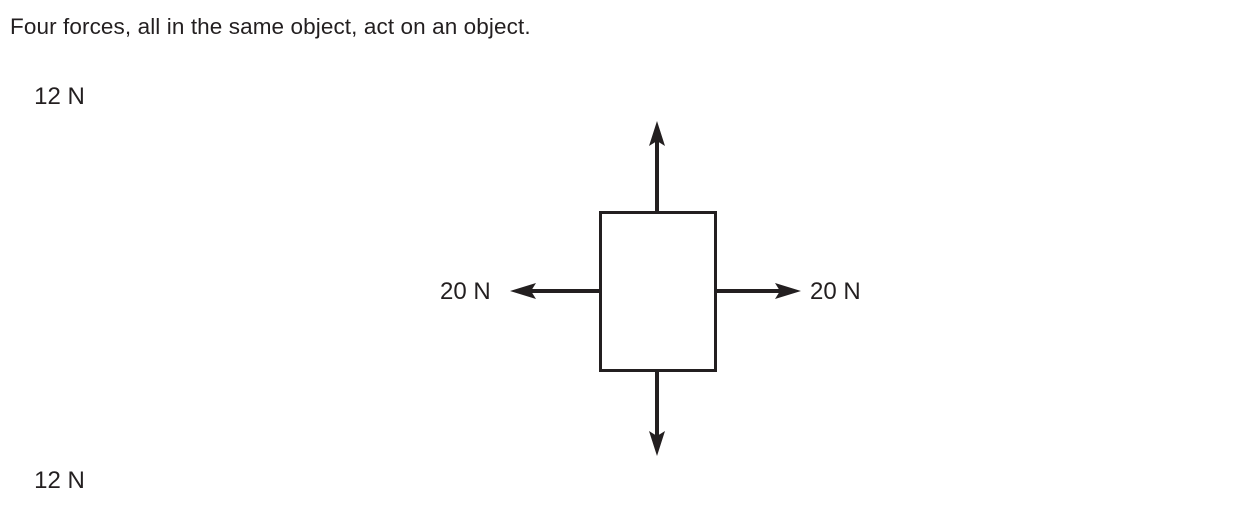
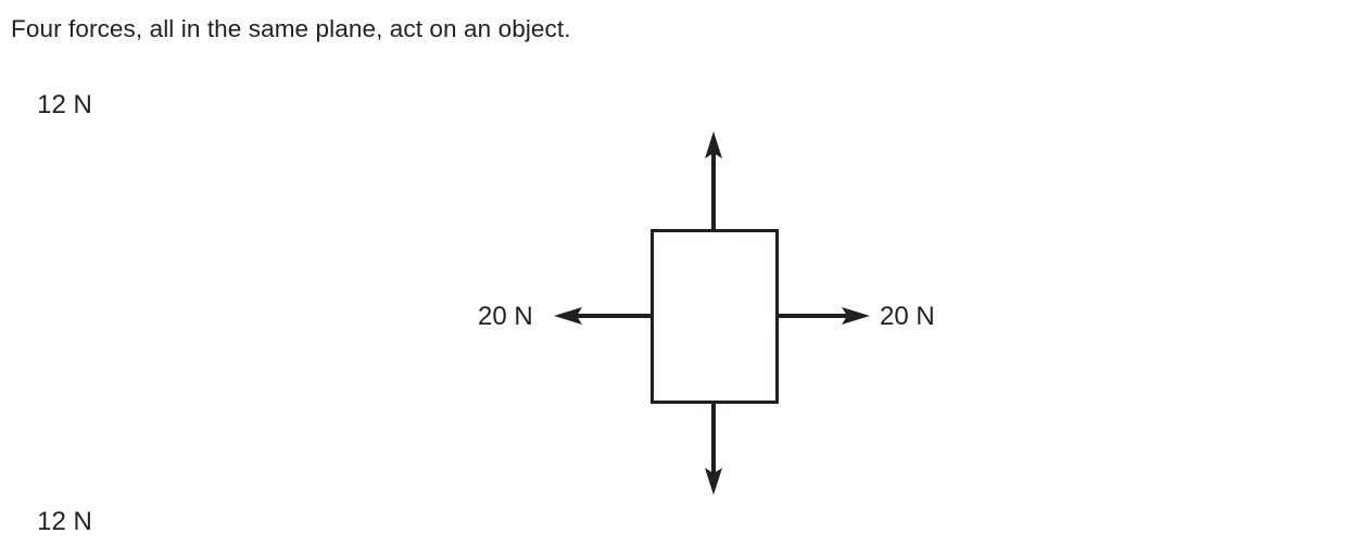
- Four forces, all in the same object, act on an object.
+ Four forces, all in the same plane, act on an object.
  12 N
  12 N
  20 N
  20 N
